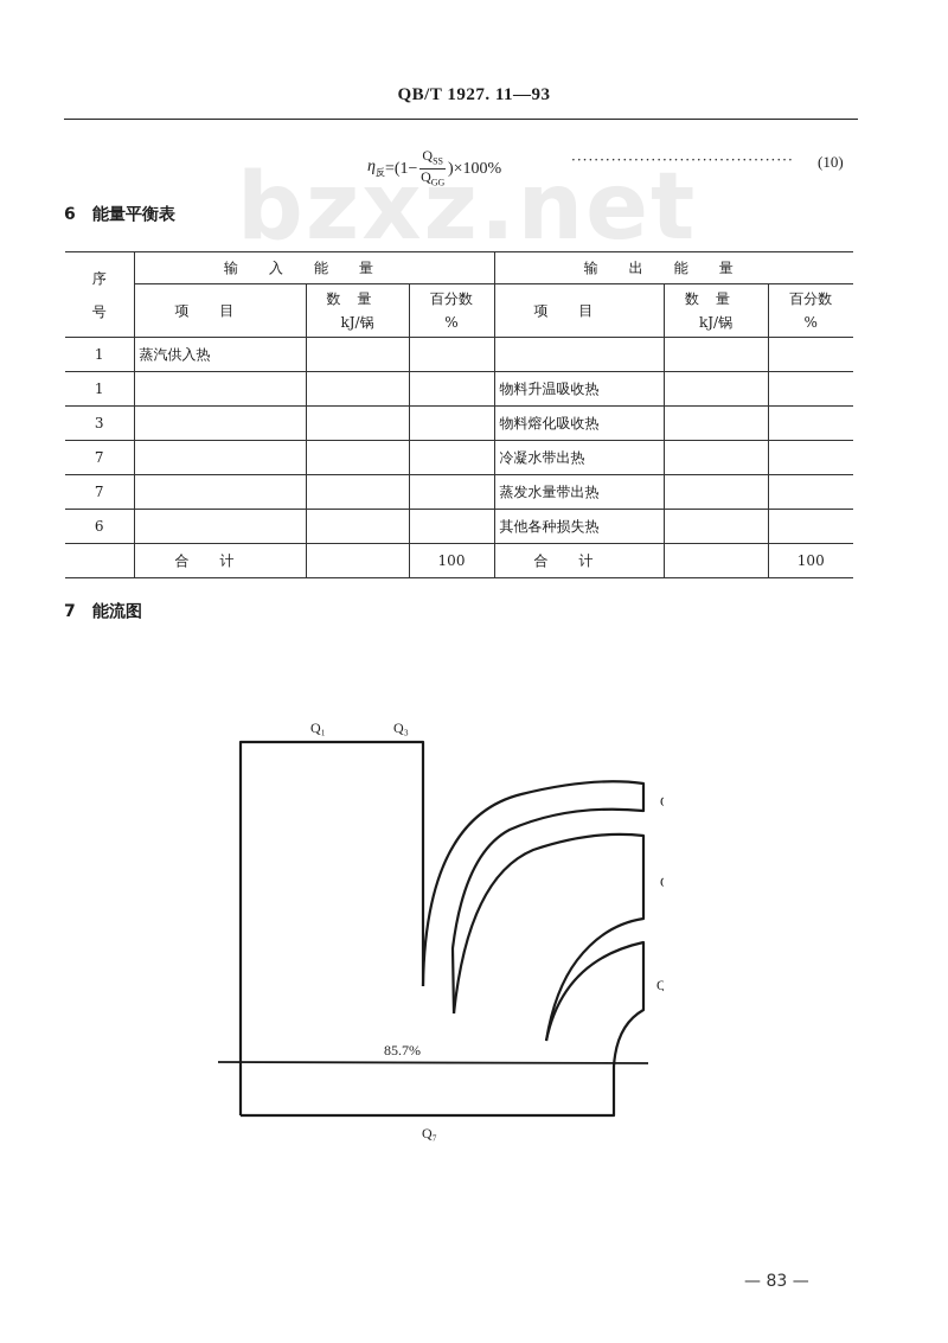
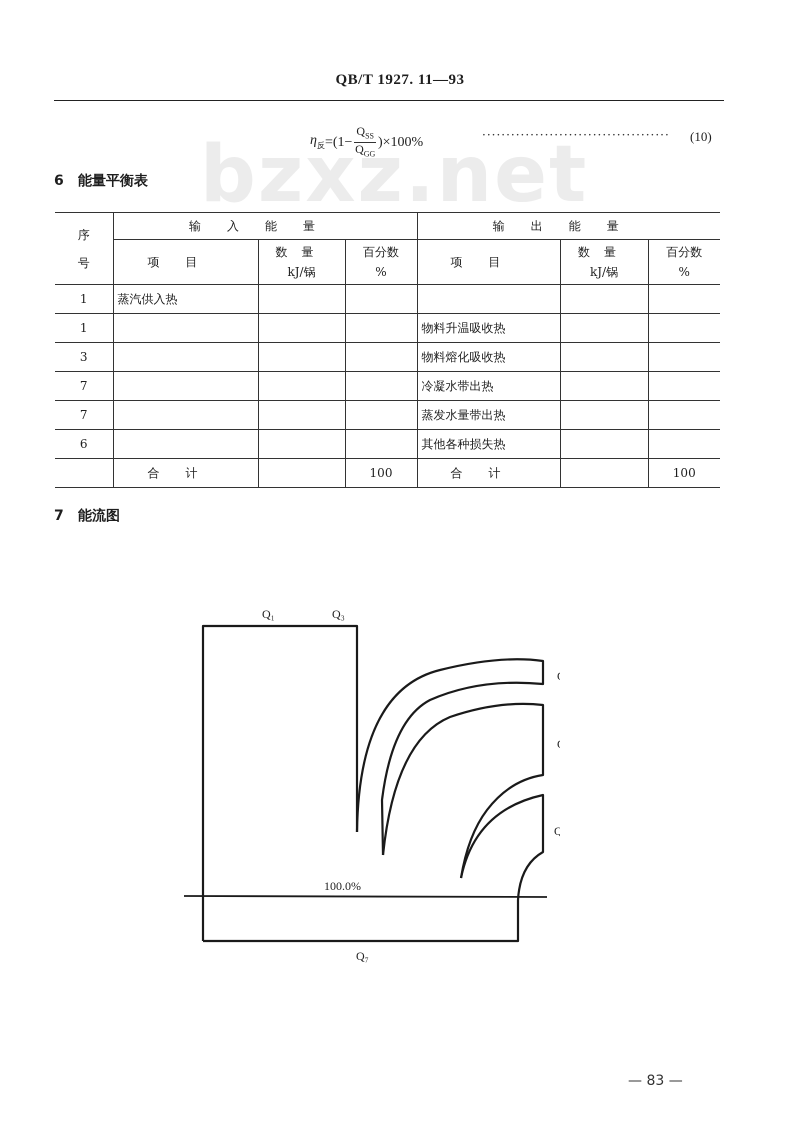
  QB/T 1927. 11—93
  bzxz.net
  η反
  =(1−
  QSS
  QGG
  )×100%
  ·······································
  (10)
  6 能量平衡表
  序号	输入能量	输出能量
  项目	数量kJ/锅	百分数%	项目	数量kJ/锅	百分数%
  1	蒸汽供入热
  1				物料升温吸收热
  3				物料熔化吸收热
  7				冷凝水带出热
  7				蒸发水量带出热
  6				其他各种损失热
  	合计		100	合计		100
  7 能流图
  Q₁
  Q₃
- 85.7%
+ 100.0%
  Q₇
  — 83 —
